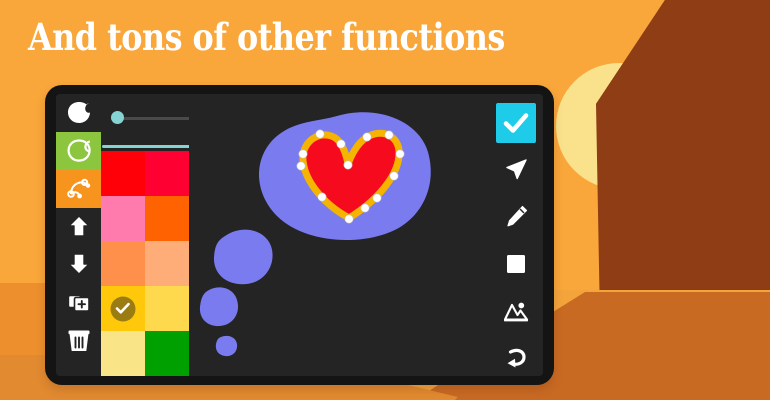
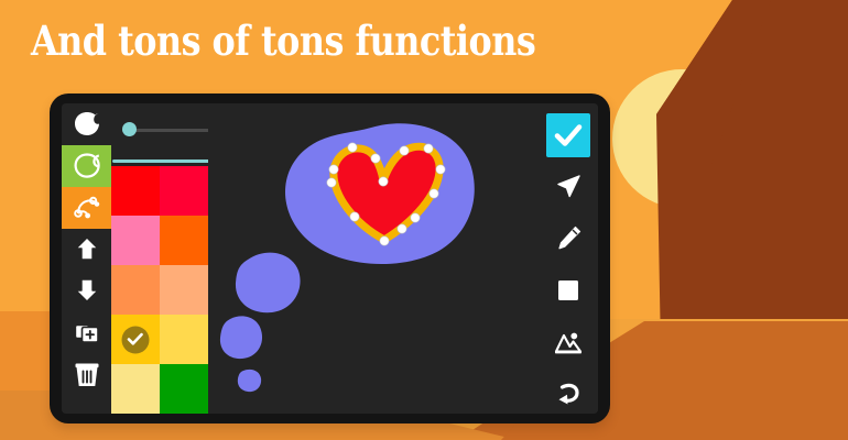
- And tons of other functions
+ And tons of tons functions
